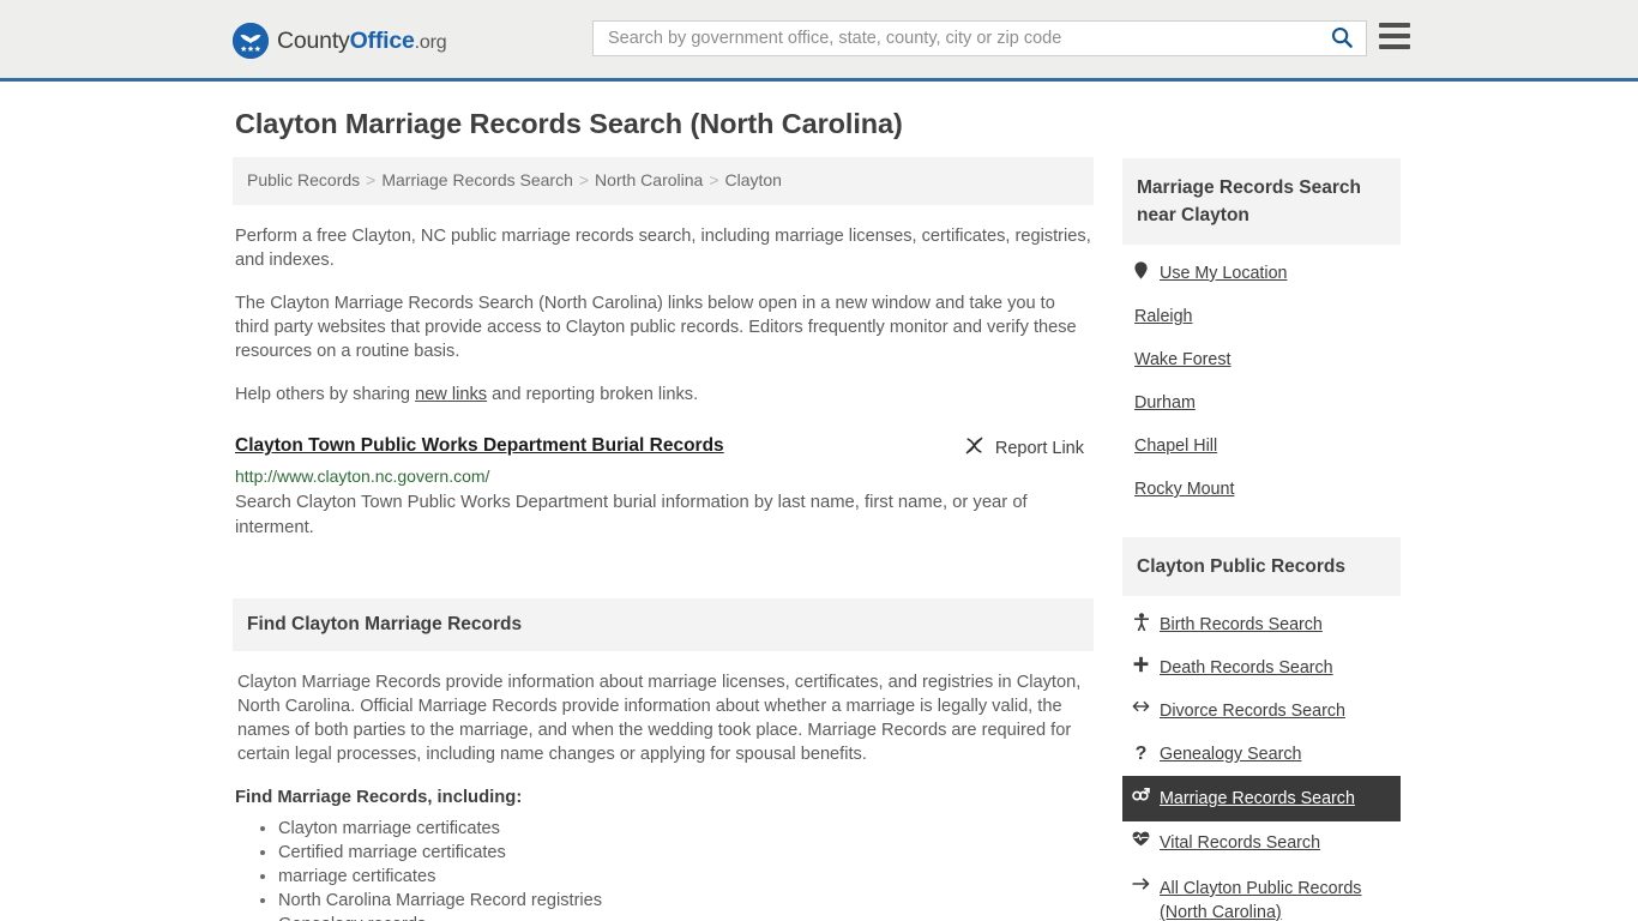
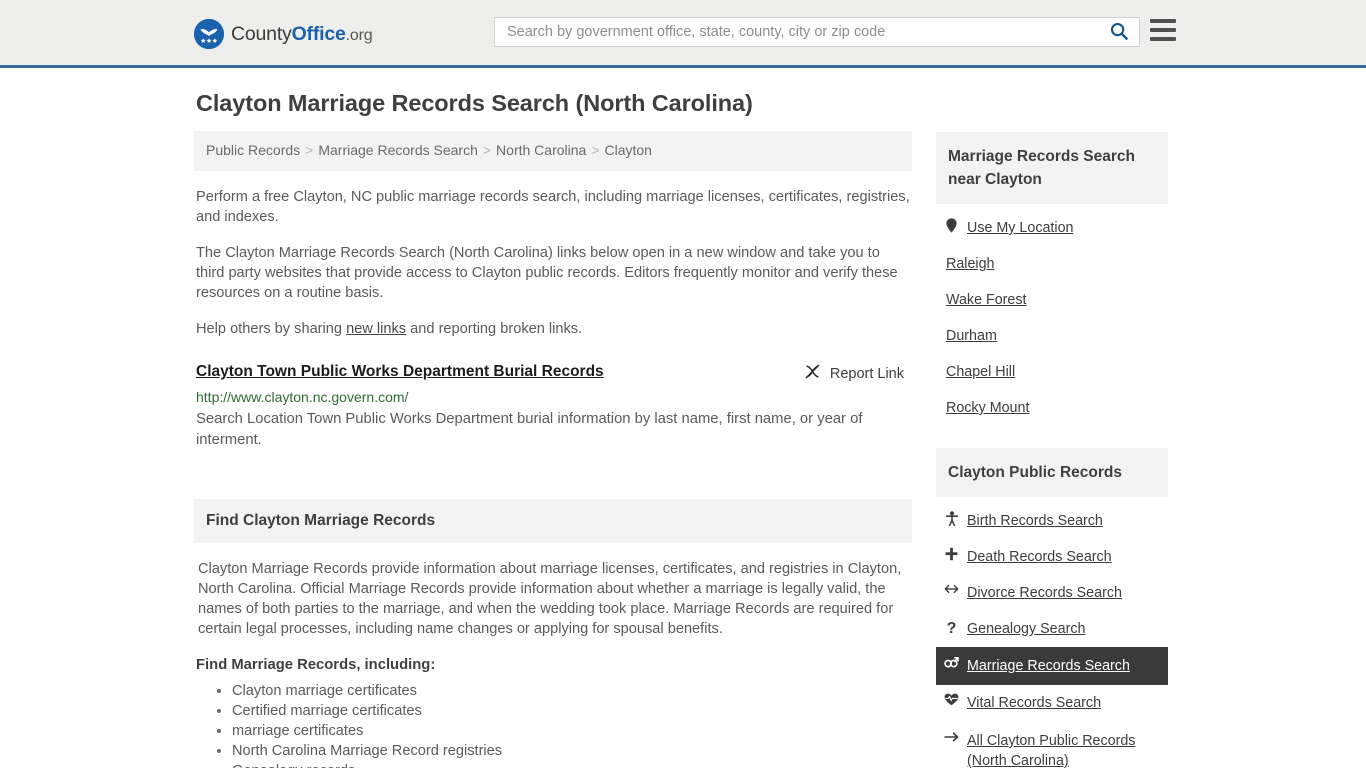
  CountyOffice.org
  Search by government office, state, county, city or zip code
  Clayton Marriage Records Search (North Carolina)
  Public Records > Marriage Records Search > North Carolina > Clayton
  Perform a free Clayton, NC public marriage records search, including marriage licenses, certificates, registries, and indexes.
  The Clayton Marriage Records Search (North Carolina) links below open in a new window and take you to third party websites that provide access to Clayton public records. Editors frequently monitor and verify these resources on a routine basis.
  Help others by sharing new links and reporting broken links.
  Clayton Town Public Works Department Burial Records
  Report Link
  http://www.clayton.nc.govern.com/
- Search Clayton Town Public Works Department burial information by last name, first name, or year of interment.
+ Search Location Town Public Works Department burial information by last name, first name, or year of interment.
  Find Clayton Marriage Records
  Clayton Marriage Records provide information about marriage licenses, certificates, and registries in Clayton, North Carolina. Official Marriage Records provide information about whether a marriage is legally valid, the names of both parties to the marriage, and when the wedding took place. Marriage Records are required for certain legal processes, including name changes or applying for spousal benefits.
  Find Marriage Records, including:
  Clayton marriage certificates
  Certified marriage certificates
  marriage certificates
  North Carolina Marriage Record registries
  Marriage Records Search near Clayton
  Use My Location
  Raleigh
  Wake Forest
  Durham
  Chapel Hill
  Rocky Mount
  Clayton Public Records
  Birth Records Search
  Death Records Search
  Divorce Records Search
  ?
  Genealogy Search
  Marriage Records Search
  Vital Records Search
  All Clayton Public Records (North Carolina)
